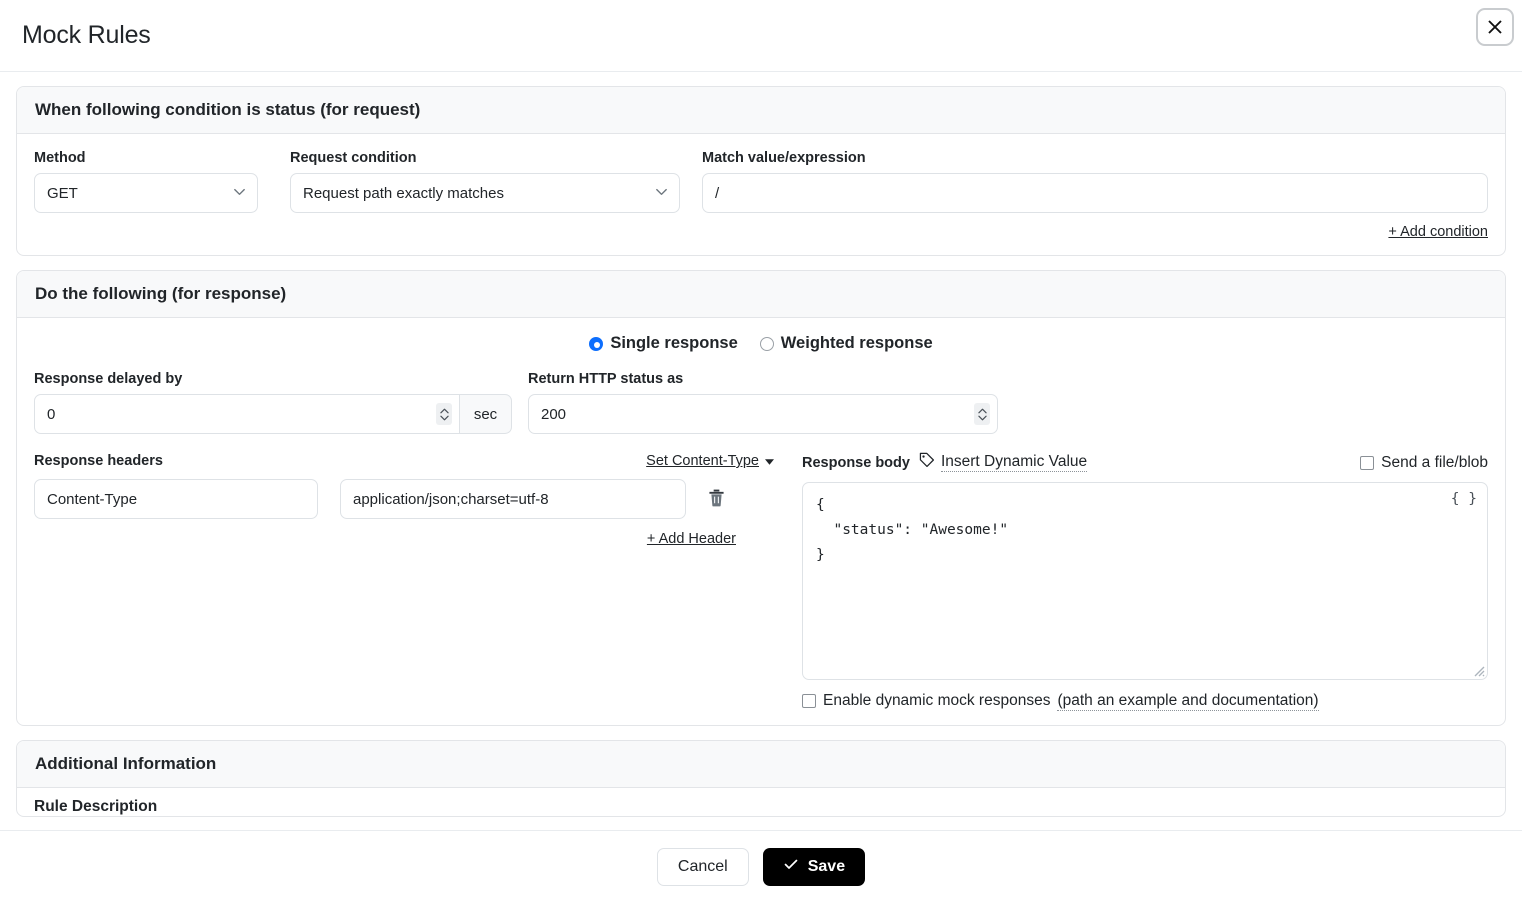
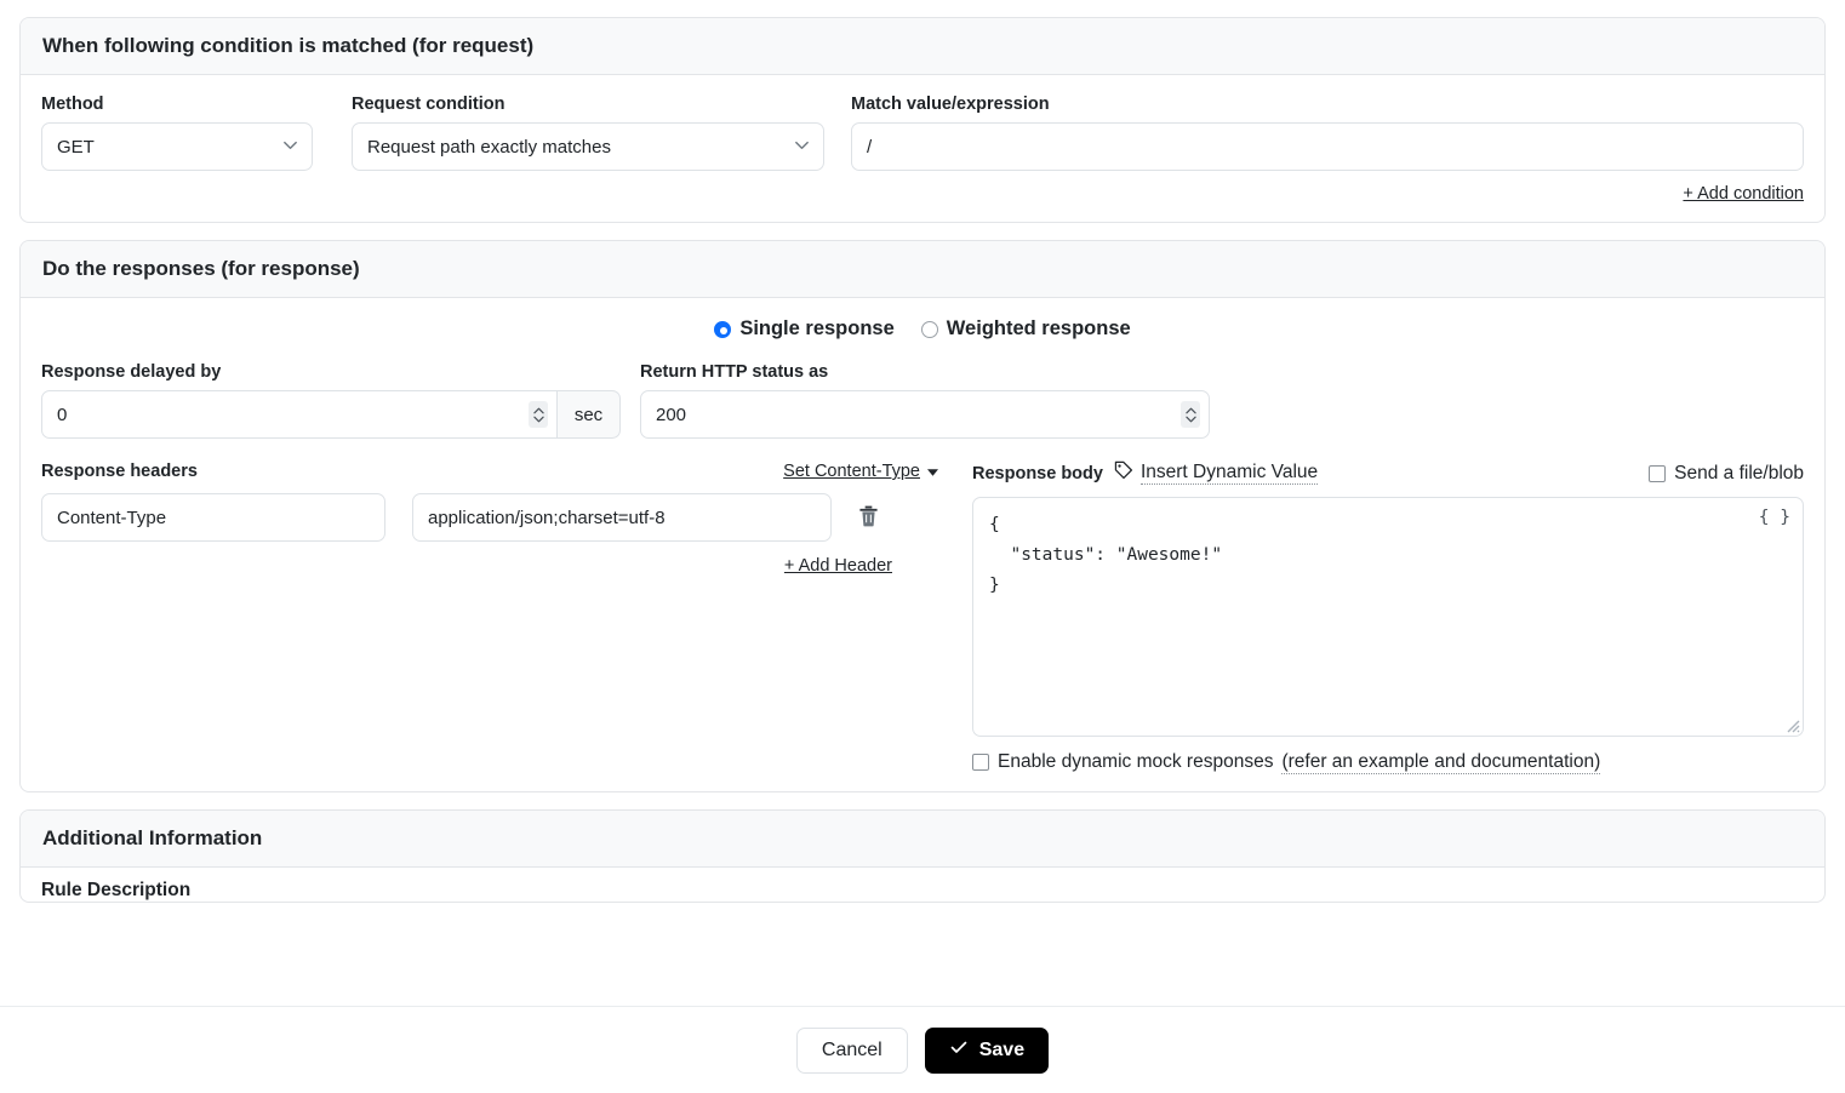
- Mock Rules
- When following condition is status (for request)
+ When following condition is matched (for request)
  Method
  GET
  Request condition
  Request path exactly matches
  Match value/expression
  /
  + Add condition
- Do the following (for response)
+ Do the responses (for response)
  Single response
  Weighted response
  Response delayed by
  0
  sec
  Return HTTP status as
  200
  Response headers
  Set Content-Type
  Content-Type
  application/json;charset=utf-8
  + Add Header
  Response body
  Insert Dynamic Value
  Send a file/blob
  {
  "status": "Awesome!"
  }
  { }
  Enable dynamic mock responses
- (path an example and documentation)
+ (refer an example and documentation)
  Additional Information
  Rule Description
  Cancel
  Save
